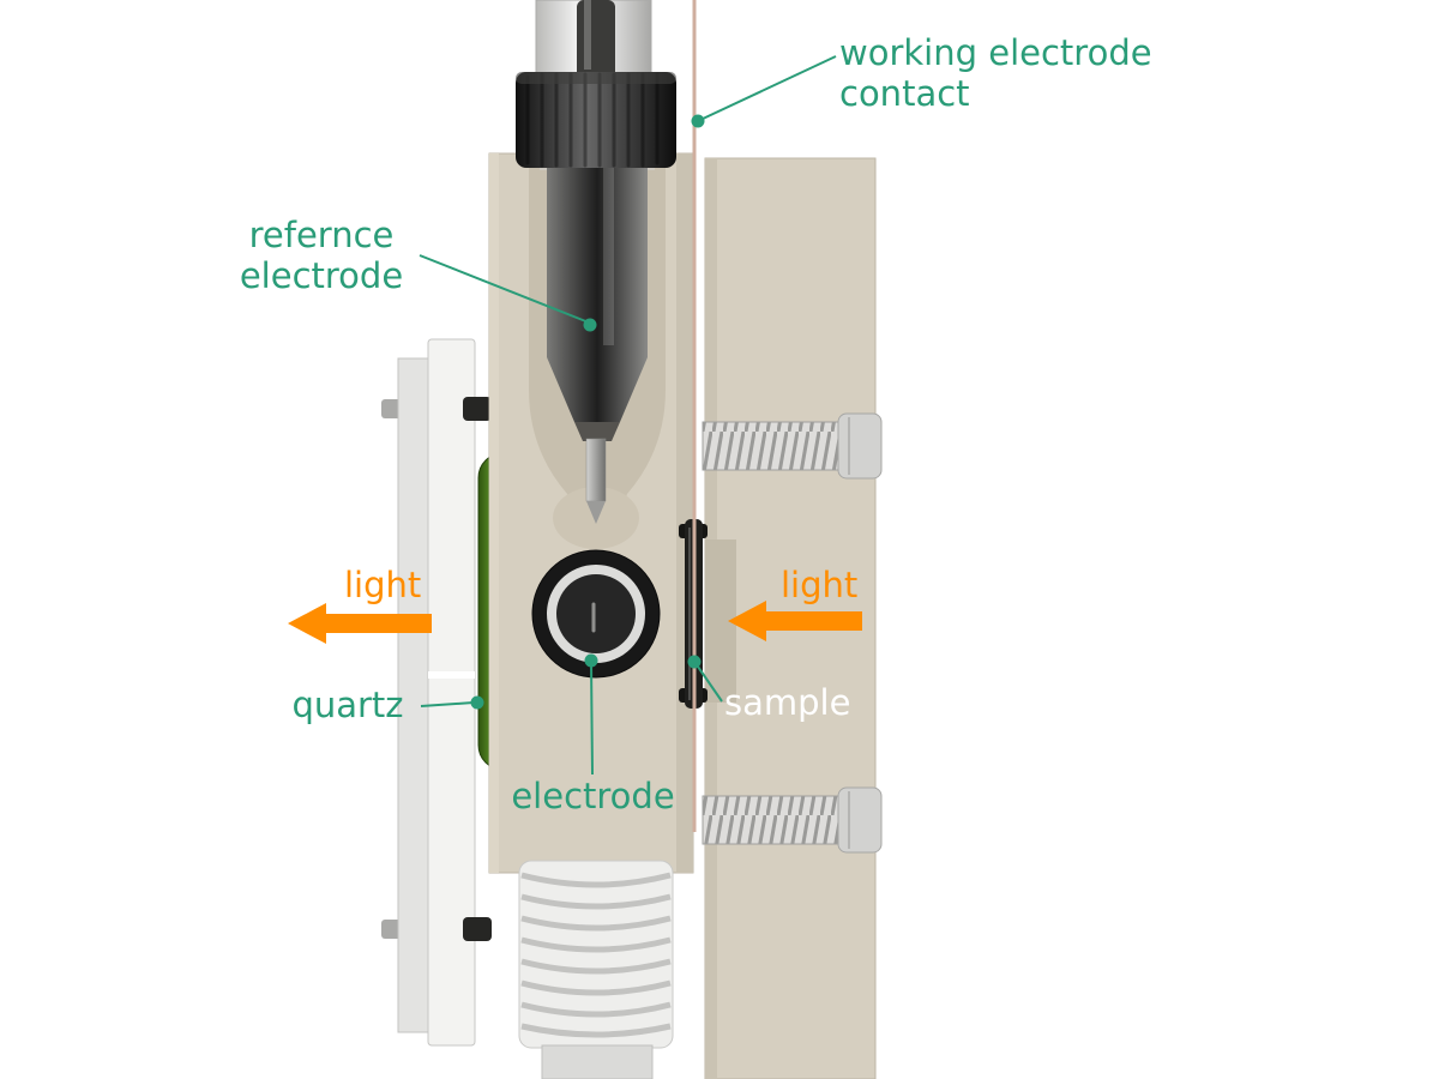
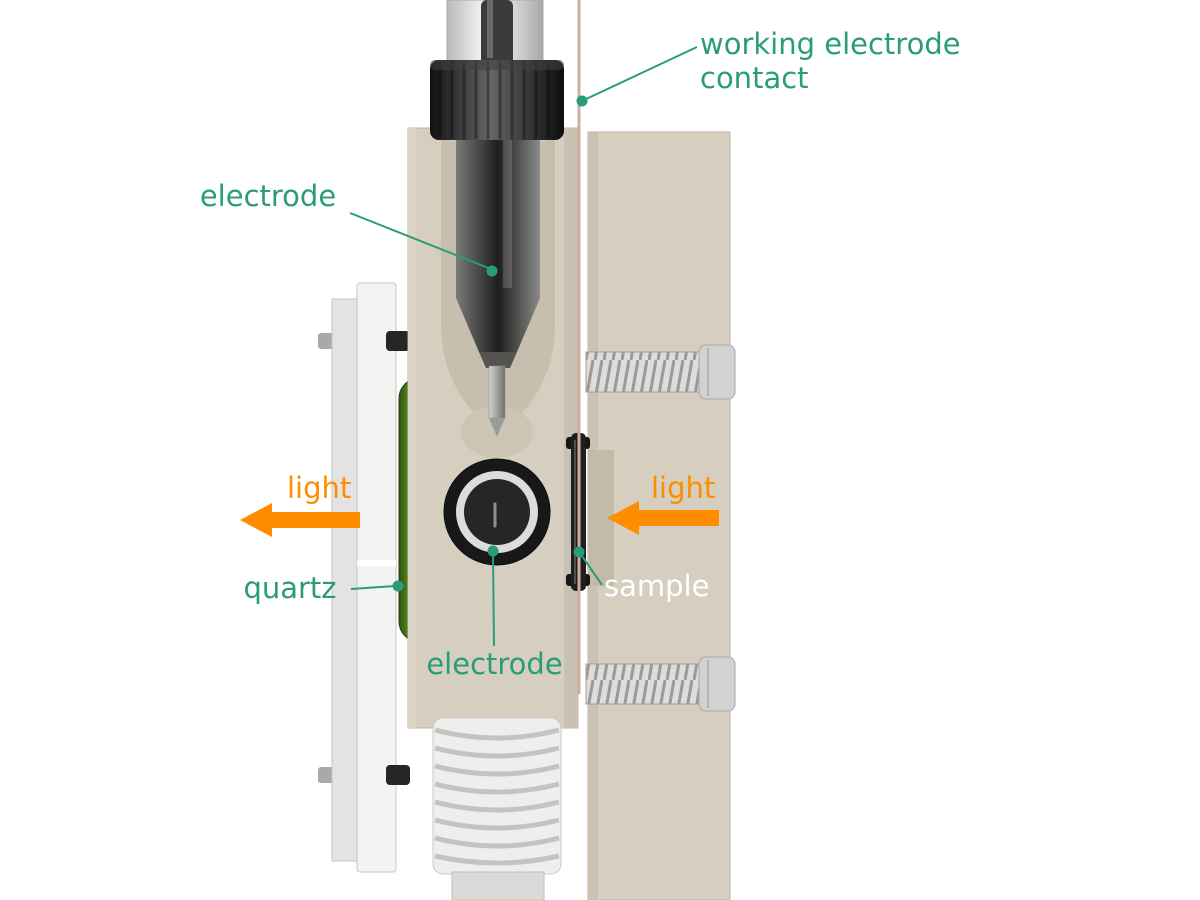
  working electrode
  contact
- refernce
  electrode
  light
  light
  quartz
  sample
  electrode
